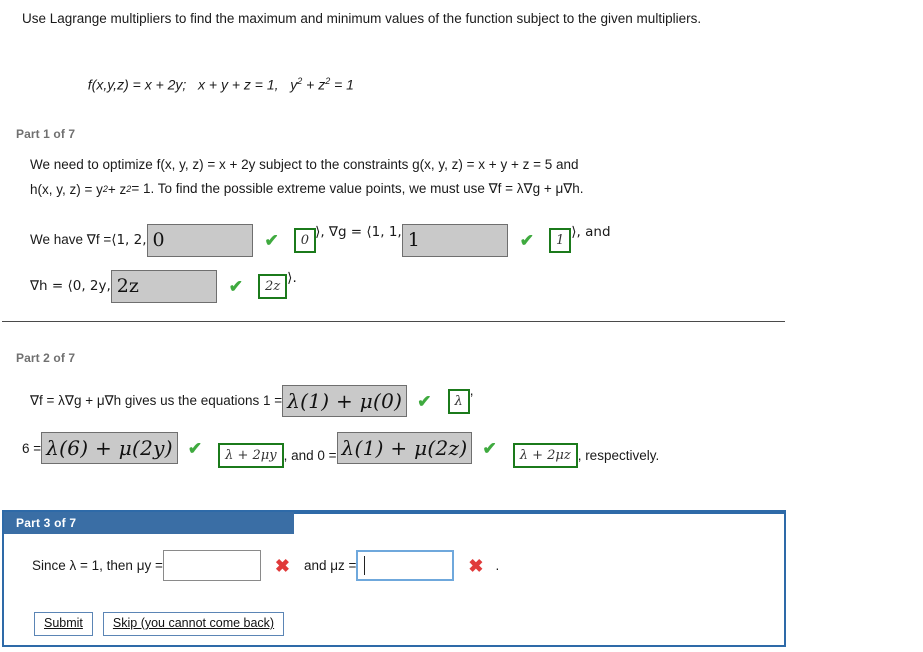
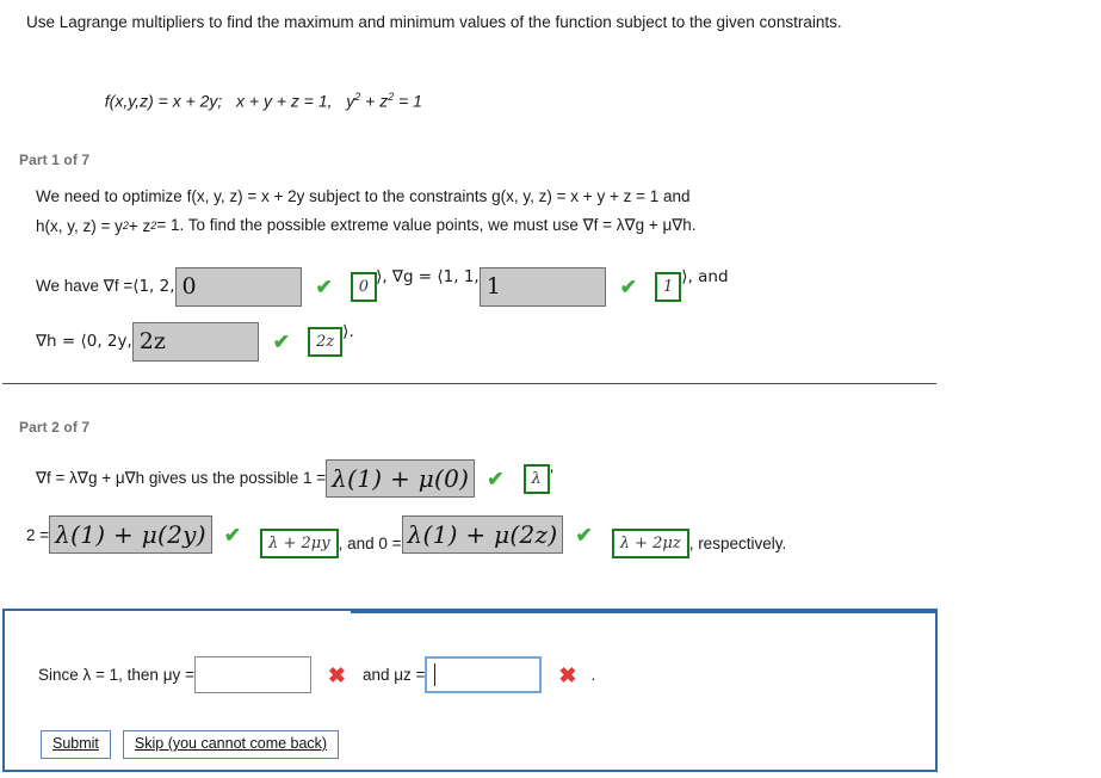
- Use Lagrange multipliers to find the maximum and minimum values of the function subject to the given multipliers.
+ Use Lagrange multipliers to find the maximum and minimum values of the function subject to the given constraints.
  f(x,y,z) = x + 2y; x + y + z = 1, y2 + z2 = 1
  Part 1 of 7
- We need to optimize f(x, y, z) = x + 2y subject to the constraints g(x, y, z) = x + y + z = 5 and
+ We need to optimize f(x, y, z) = x + 2y subject to the constraints g(x, y, z) = x + y + z = 1 and
  h(x, y, z) = y
  2
  + z
  2
  = 1. To find the possible extreme value points, we must use ∇f = λ∇g + μ∇h.
  We have ∇f =
  ⟨1, 2,
  0
  ✔
  0
  ⟩, ∇g = ⟨1, 1,
  1
  ✔
  1
  ⟩, and
  ∇h = ⟨0, 2y,
  2z
  ✔
  2z
  ⟩.
  Part 2 of 7
- ∇f = λ∇g + μ∇h gives us the equations 1 =
+ ∇f = λ∇g + μ∇h gives us the possible 1 =
  λ(1) + μ(0)
  ✔
  λ
  ,
- 6 =
+ 2 =
- λ(6) + μ(2y)
+ λ(1) + μ(2y)
  ✔
  λ + 2μy
  , and 0 =
  λ(1) + μ(2z)
  ✔
  λ + 2μz
  , respectively.
- Part 3 of 7
  Since λ = 1, then μy =
  ✖
  and μz =
  ✖
  .
  Submit
  Skip (you cannot come back)
